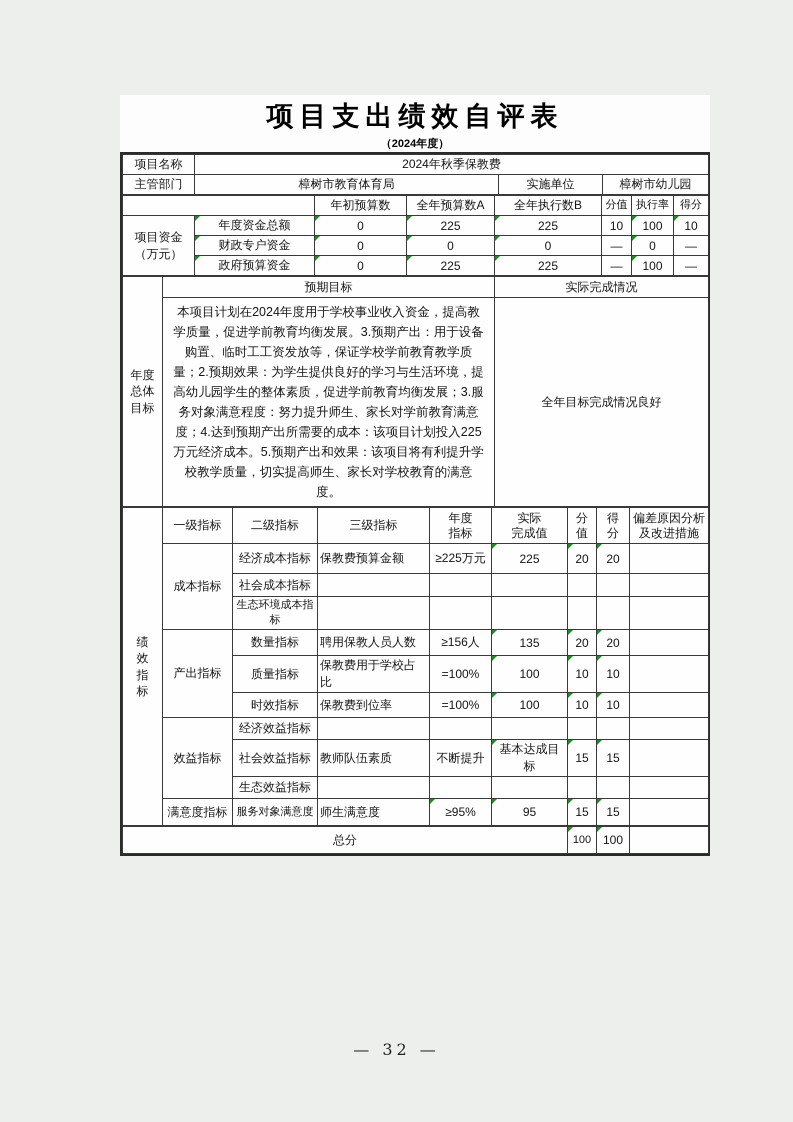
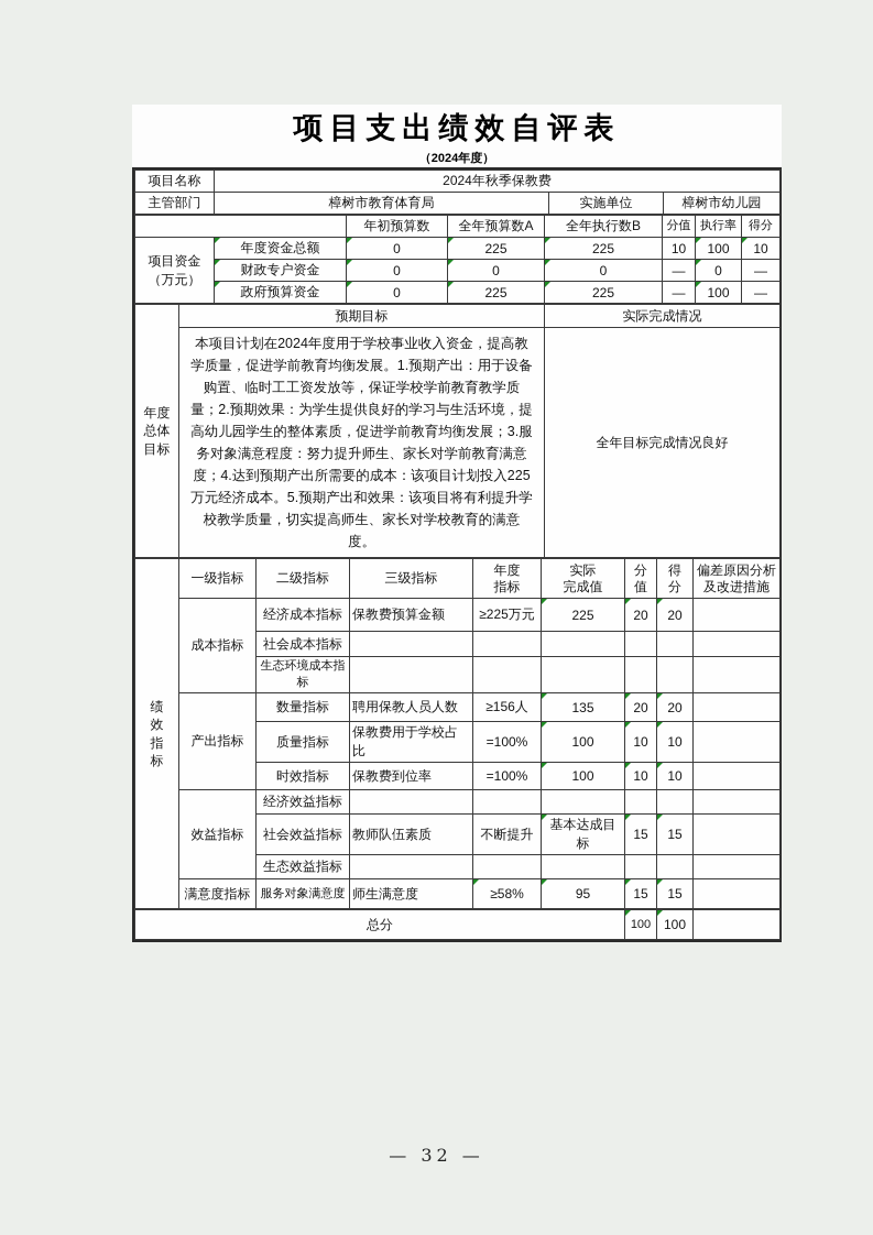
  项目支出绩效自评表
  （2024年度）
  项目名称	2024年秋季保教费
  主管部门	樟树市教育体育局	实施单位	樟树市幼儿园
  	年初预算数	全年预算数A	全年执行数B	分值	执行率	得分
  项目资金 （万元）	年度资金总额	0	225	225	10	100	10
  财政专户资金	0	0	0	—	0	—
  政府预算资金	0	225	225	—	100	—
  年度 总体 目标	预期目标	实际完成情况
- 本项目计划在2024年度用于学校事业收入资金，提高教学质量，促进学前教育均衡发展。3.预期产出：用于设备购置、临时工工资发放等，保证学校学前教育教学质量；2.预期效果：为学生提供良好的学习与生活环境，提高幼儿园学生的整体素质，促进学前教育均衡发展；3.服务对象满意程度：努力提升师生、家长对学前教育满意度；4.达到预期产出所需要的成本：该项目计划投入225万元经济成本。5.预期产出和效果：该项目将有利提升学校教学质量，切实提高师生、家长对学校教育的满意度。	全年目标完成情况良好
+ 本项目计划在2024年度用于学校事业收入资金，提高教学质量，促进学前教育均衡发展。1.预期产出：用于设备购置、临时工工资发放等，保证学校学前教育教学质量；2.预期效果：为学生提供良好的学习与生活环境，提高幼儿园学生的整体素质，促进学前教育均衡发展；3.服务对象满意程度：努力提升师生、家长对学前教育满意度；4.达到预期产出所需要的成本：该项目计划投入225万元经济成本。5.预期产出和效果：该项目将有利提升学校教学质量，切实提高师生、家长对学校教育的满意度。	全年目标完成情况良好
  绩 效 指 标	一级指标	二级指标	三级指标	年度 指标	实际 完成值	分 值	得 分	偏差原因分析 及改进措施
  成本指标	经济成本指标	保教费预算金额	≥225万元	225	20	20
  社会成本指标
  生态环境成本指标
  产出指标	数量指标	聘用保教人员人数	≥156人	135	20	20
  质量指标	保教费用于学校占比	=100%	100	10	10
  时效指标	保教费到位率	=100%	100	10	10
  效益指标	经济效益指标
  社会效益指标	教师队伍素质	不断提升	基本达成目标	15	15
  生态效益指标
- 满意度指标	服务对象满意度	师生满意度	≥95%	95	15	15
+ 满意度指标	服务对象满意度	师生满意度	≥58%	95	15	15
  总分	100	100
  — 32 —
